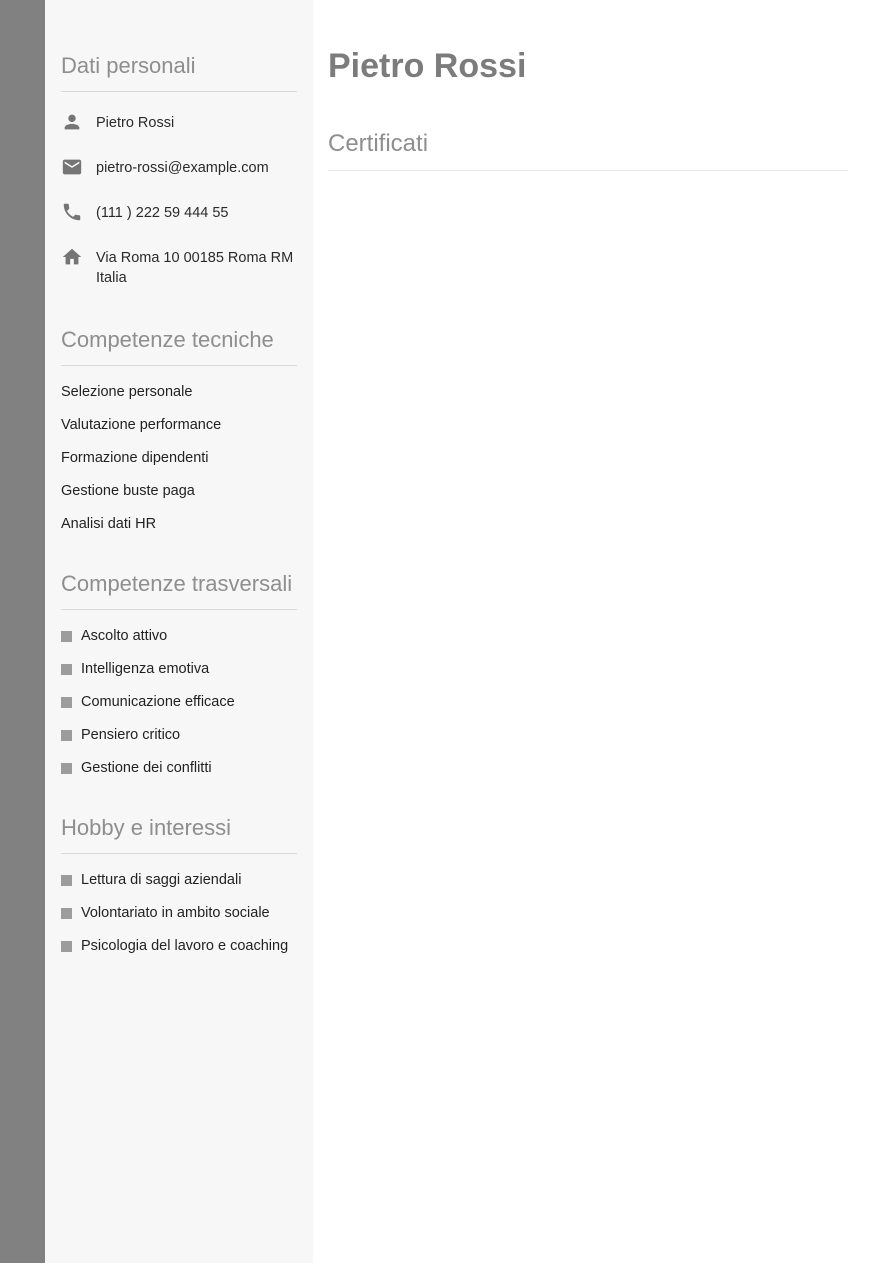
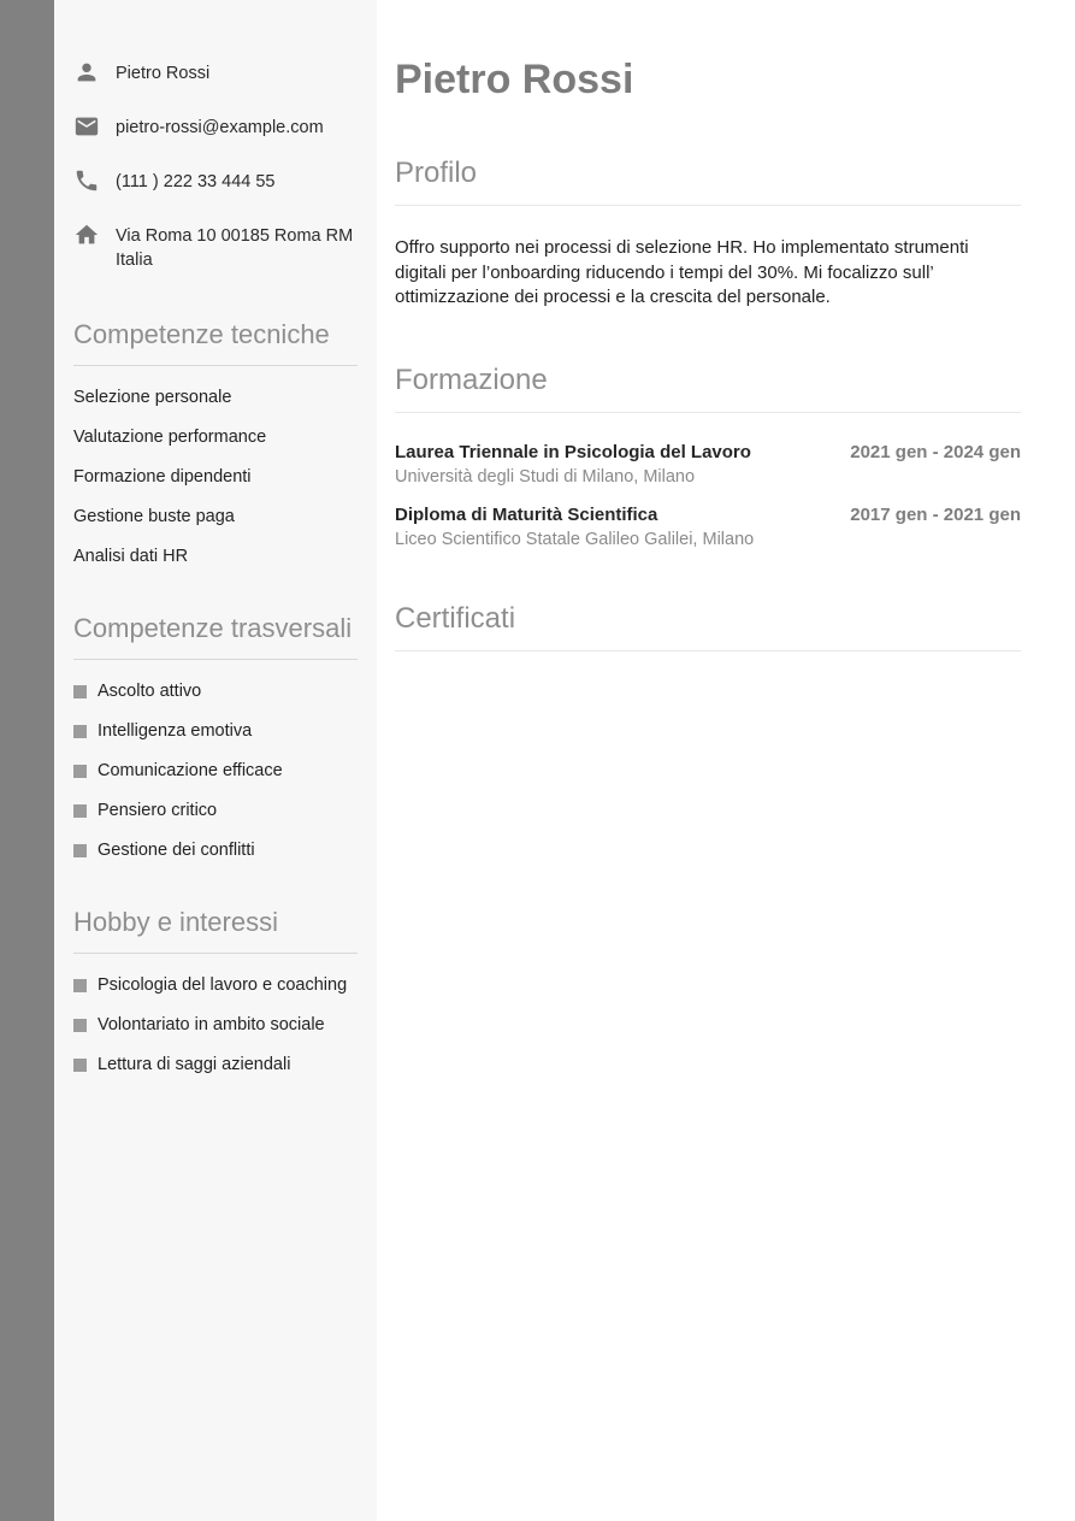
- Dati personali
  Pietro Rossi
  pietro-rossi@example.com
- (111 ) 222 59 444 55
+ (111 ) 222 33 444 55
  Via Roma 10 00185 Roma RM Italia
  Competenze tecniche
  Selezione personale
  Valutazione performance
  Formazione dipendenti
  Gestione buste paga
  Analisi dati HR
  Competenze trasversali
  Ascolto attivo
  Intelligenza emotiva
  Comunicazione efficace
  Pensiero critico
  Gestione dei conflitti
  Hobby e interessi
- Lettura di saggi aziendali
+ Psicologia del lavoro e coaching
  Volontariato in ambito sociale
- Psicologia del lavoro e coaching
+ Lettura di saggi aziendali
  Pietro Rossi
+ Profilo
+ Offro supporto nei processi di selezione HR. Ho implementato strumenti digitali per l’onboarding riducendo i tempi del 30%. Mi focalizzo sull’ ottimizzazione dei processi e la crescita del personale.
+ Formazione
+ Laurea Triennale in Psicologia del Lavoro
+ 2021 gen - 2024 gen
+ Università degli Studi di Milano, Milano
+ Diploma di Maturità Scientifica
+ 2017 gen - 2021 gen
+ Liceo Scientifico Statale Galileo Galilei, Milano
  Certificati
